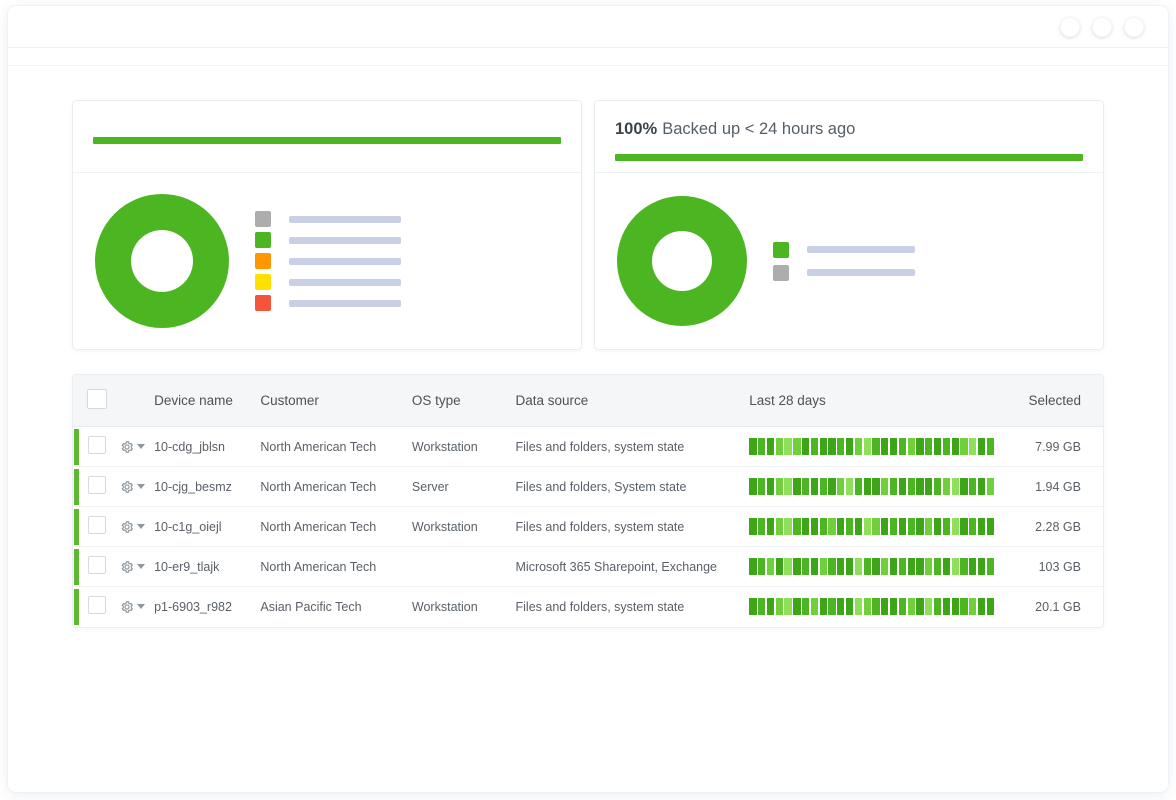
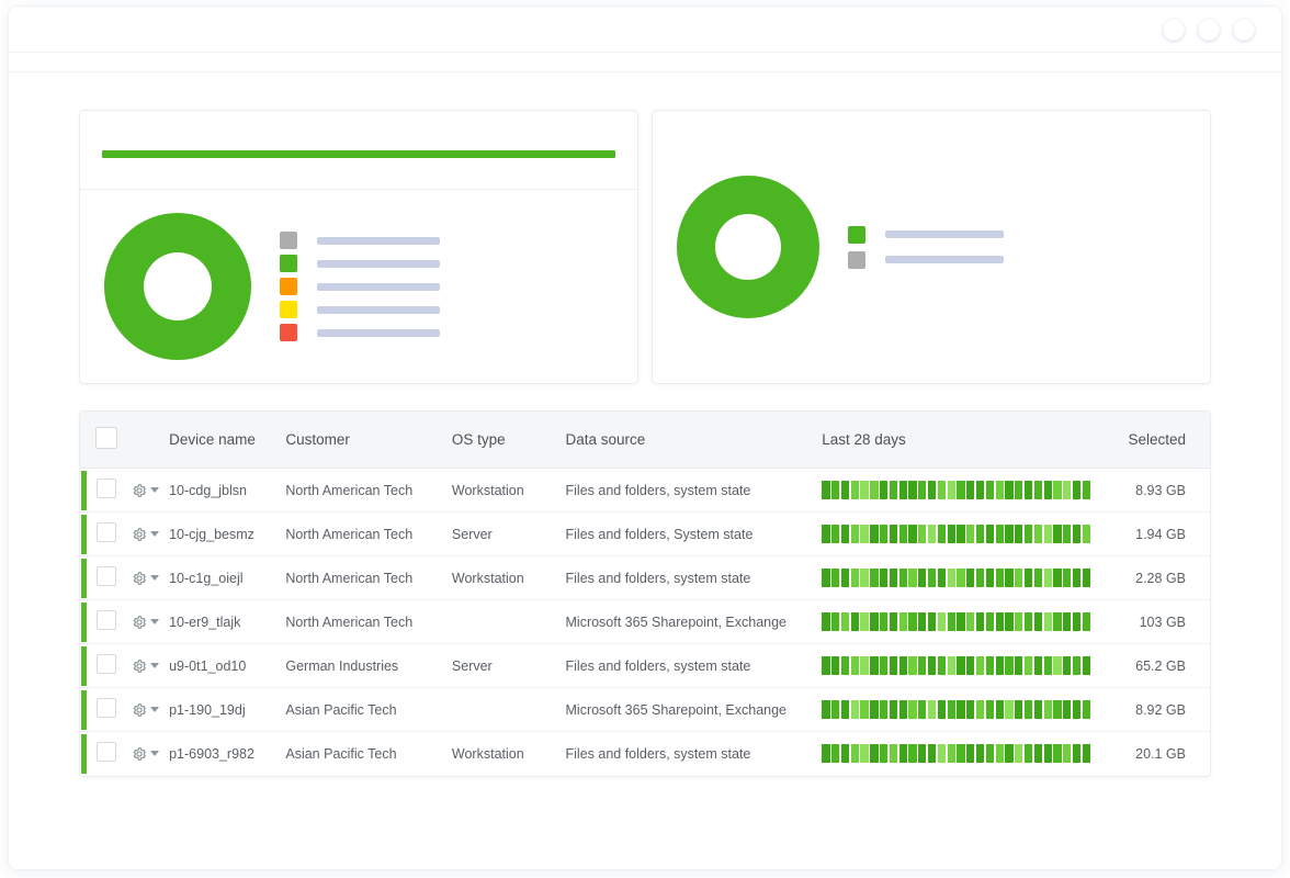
- 100% Backed up < 24 hours ago
  			Device name	Customer	OS type	Data source	Last 28 days	Selected
- 			10-cdg_jblsn	North American Tech	Workstation	Files and folders, system state		7.99 GB
+ 			10-cdg_jblsn	North American Tech	Workstation	Files and folders, system state		8.93 GB
  			10-cjg_besmz	North American Tech	Server	Files and folders, System state		1.94 GB
  			10-c1g_oiejl	North American Tech	Workstation	Files and folders, system state		2.28 GB
  			10-er9_tlajk	North American Tech		Microsoft 365 Sharepoint, Exchange		103 GB
+ 			u9-0t1_od10	German Industries	Server	Files and folders, system state		65.2 GB
+ 			p1-190_19dj	Asian Pacific Tech		Microsoft 365 Sharepoint, Exchange		8.92 GB
  			p1-6903_r982	Asian Pacific Tech	Workstation	Files and folders, system state		20.1 GB
